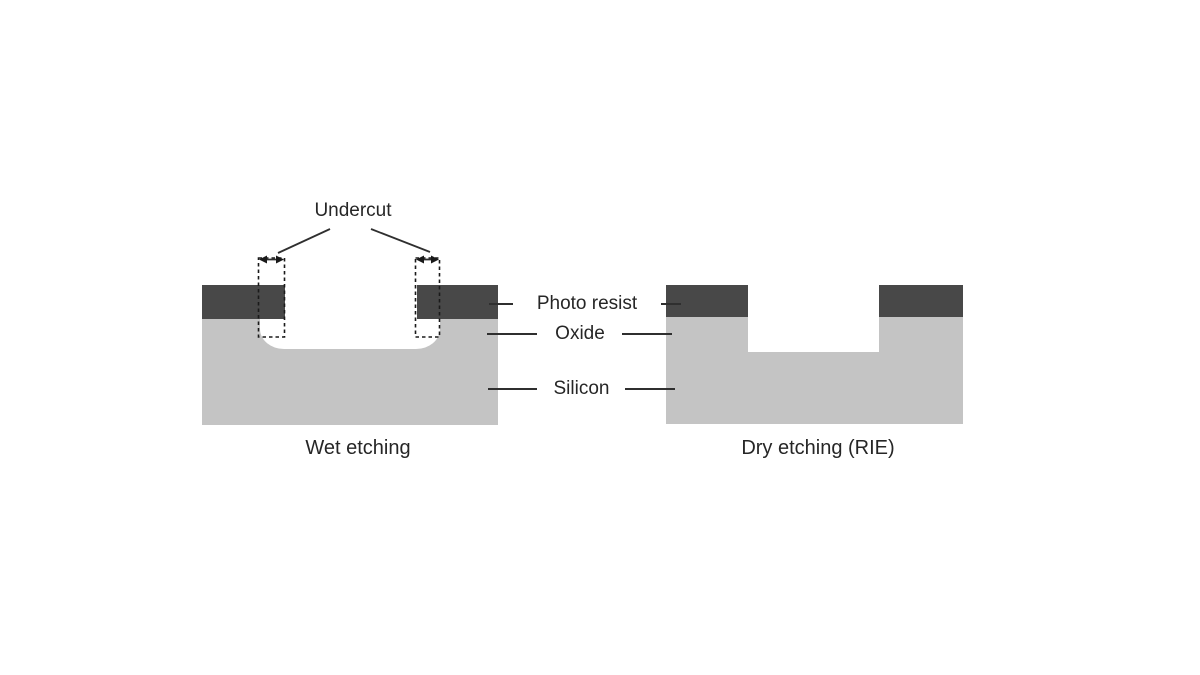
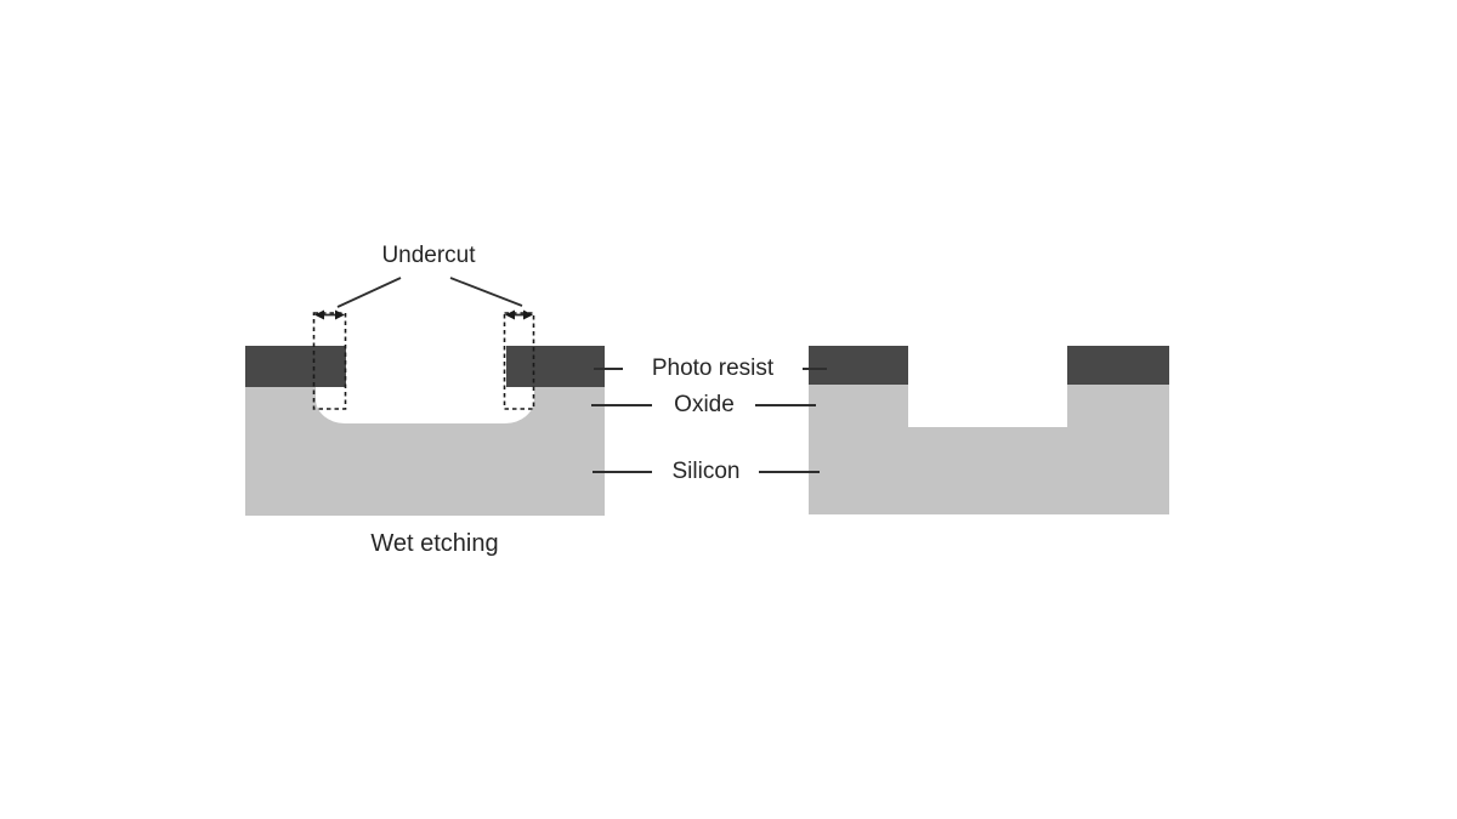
  Undercut
  Photo resist
  Oxide
  Silicon
  Wet etching
- Dry etching (RIE)
